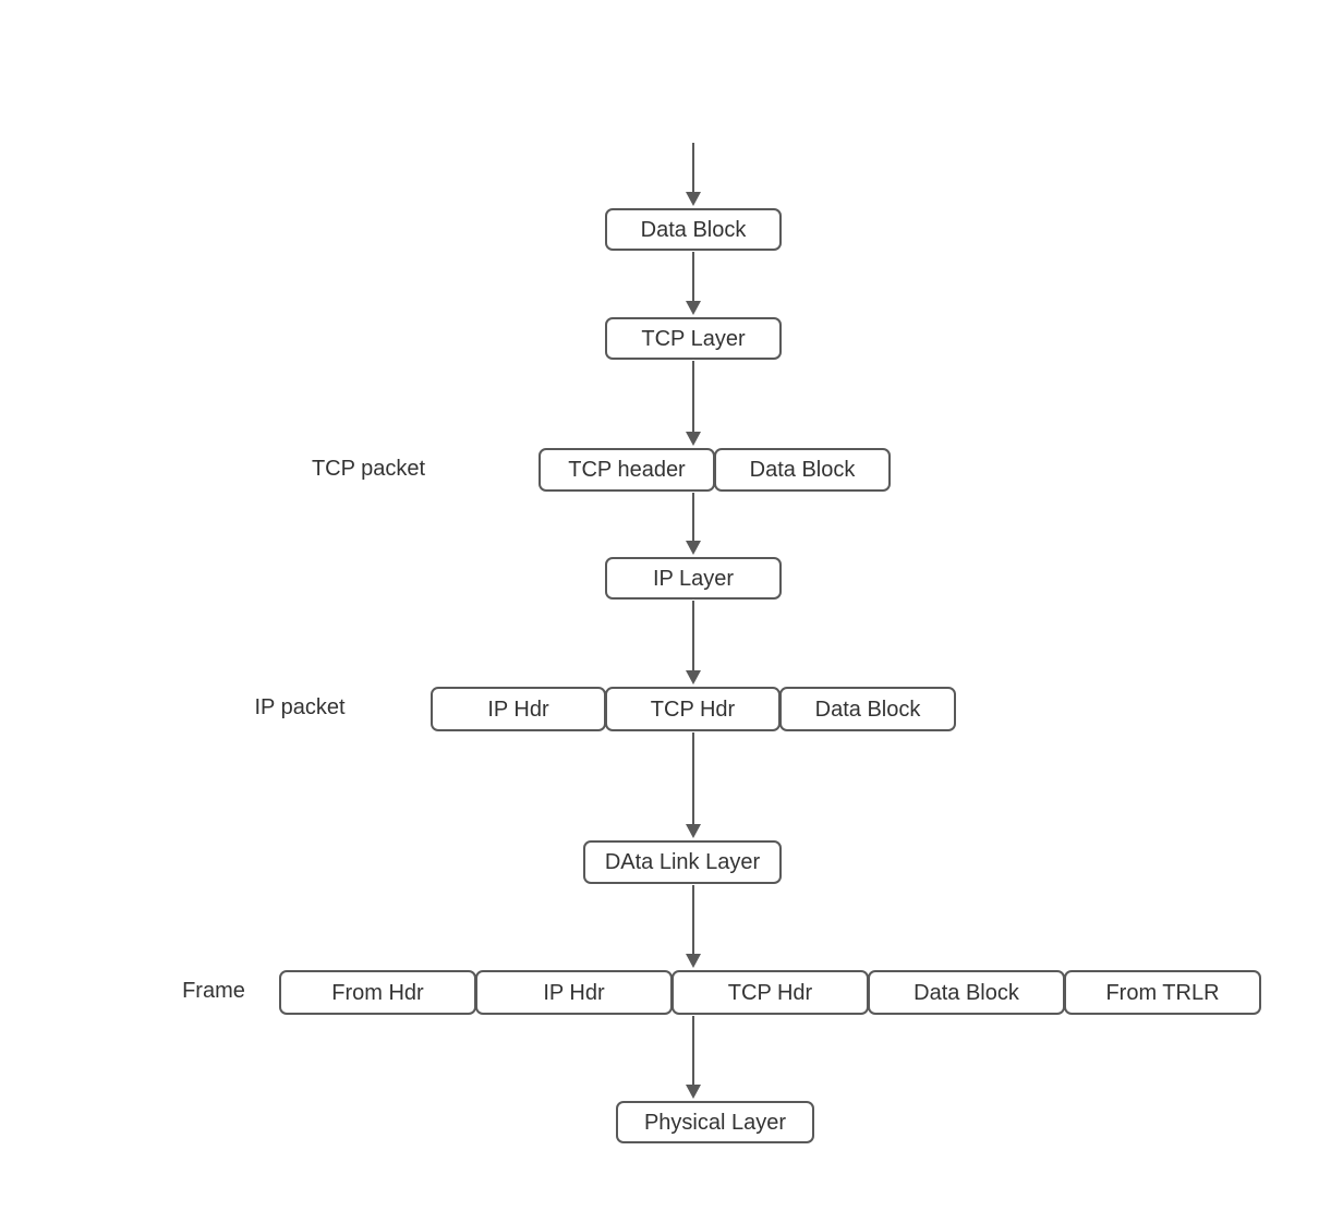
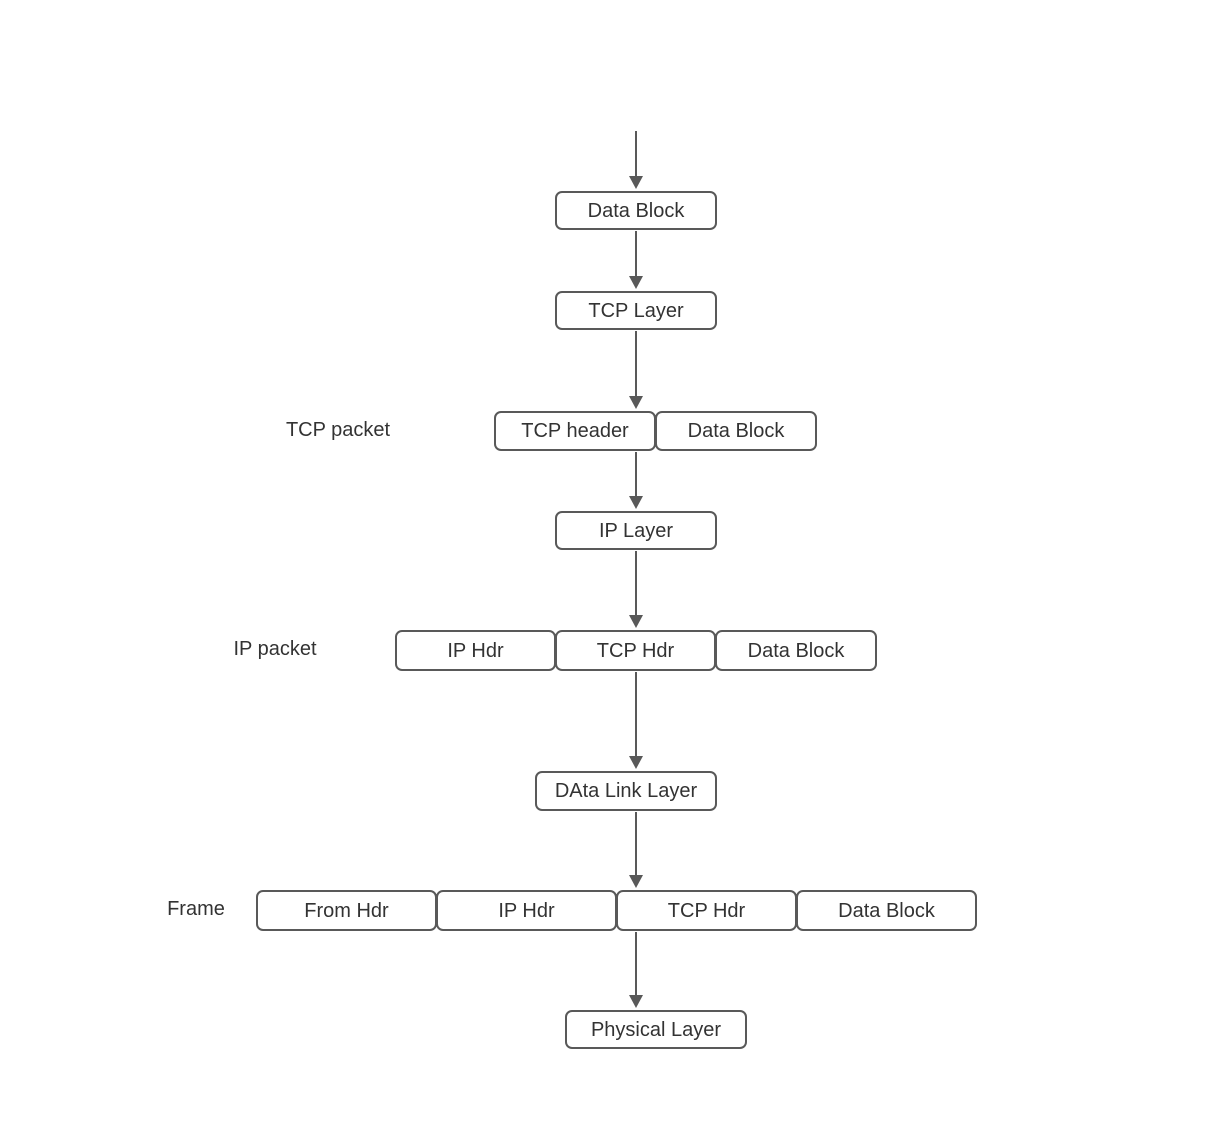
  Data Block
  TCP Layer
  TCP packet
  TCP header
  Data Block
  IP Layer
  IP packet
  IP Hdr
  TCP Hdr
  Data Block
  DAta Link Layer
  Frame
  From Hdr
  IP Hdr
  TCP Hdr
  Data Block
- From TRLR
  Physical Layer
